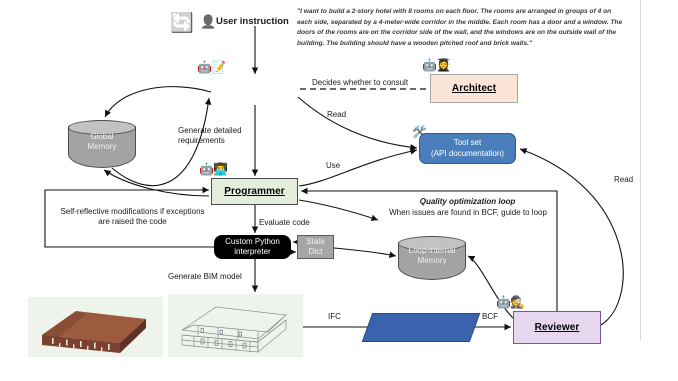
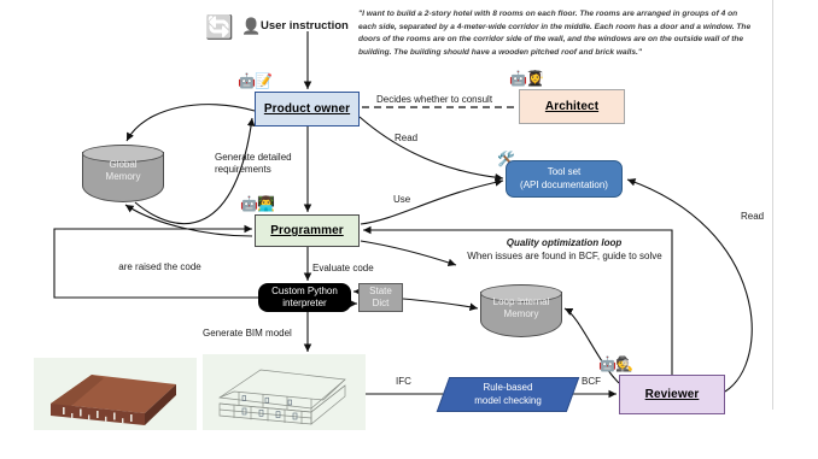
  🔄
  👤
  User instruction
  🤖📝
+ Product owner
  🤖👩‍🎓
  Architect
  Decides whether to consult
  🛠️
  Tool set
  (API documentation)
  Read
  Use
  Read
  Global
  Memory
  Generate detailed
  requirements
  🤖👨‍💻
  Programmer
- Self-reflective modifications if exceptions
  are raised the code
  Quality optimization loop
- When issues are found in BCF, guide to loop
+ When issues are found in BCF, guide to solve
  Evaluate code
  Custom Python
  interpreter
  State
  Dict
  Loop-internal
  Memory
  Generate BIM model
  IFC
  BCF
+ Rule-based
+ model checking
  🤖🕵️
  Reviewer
